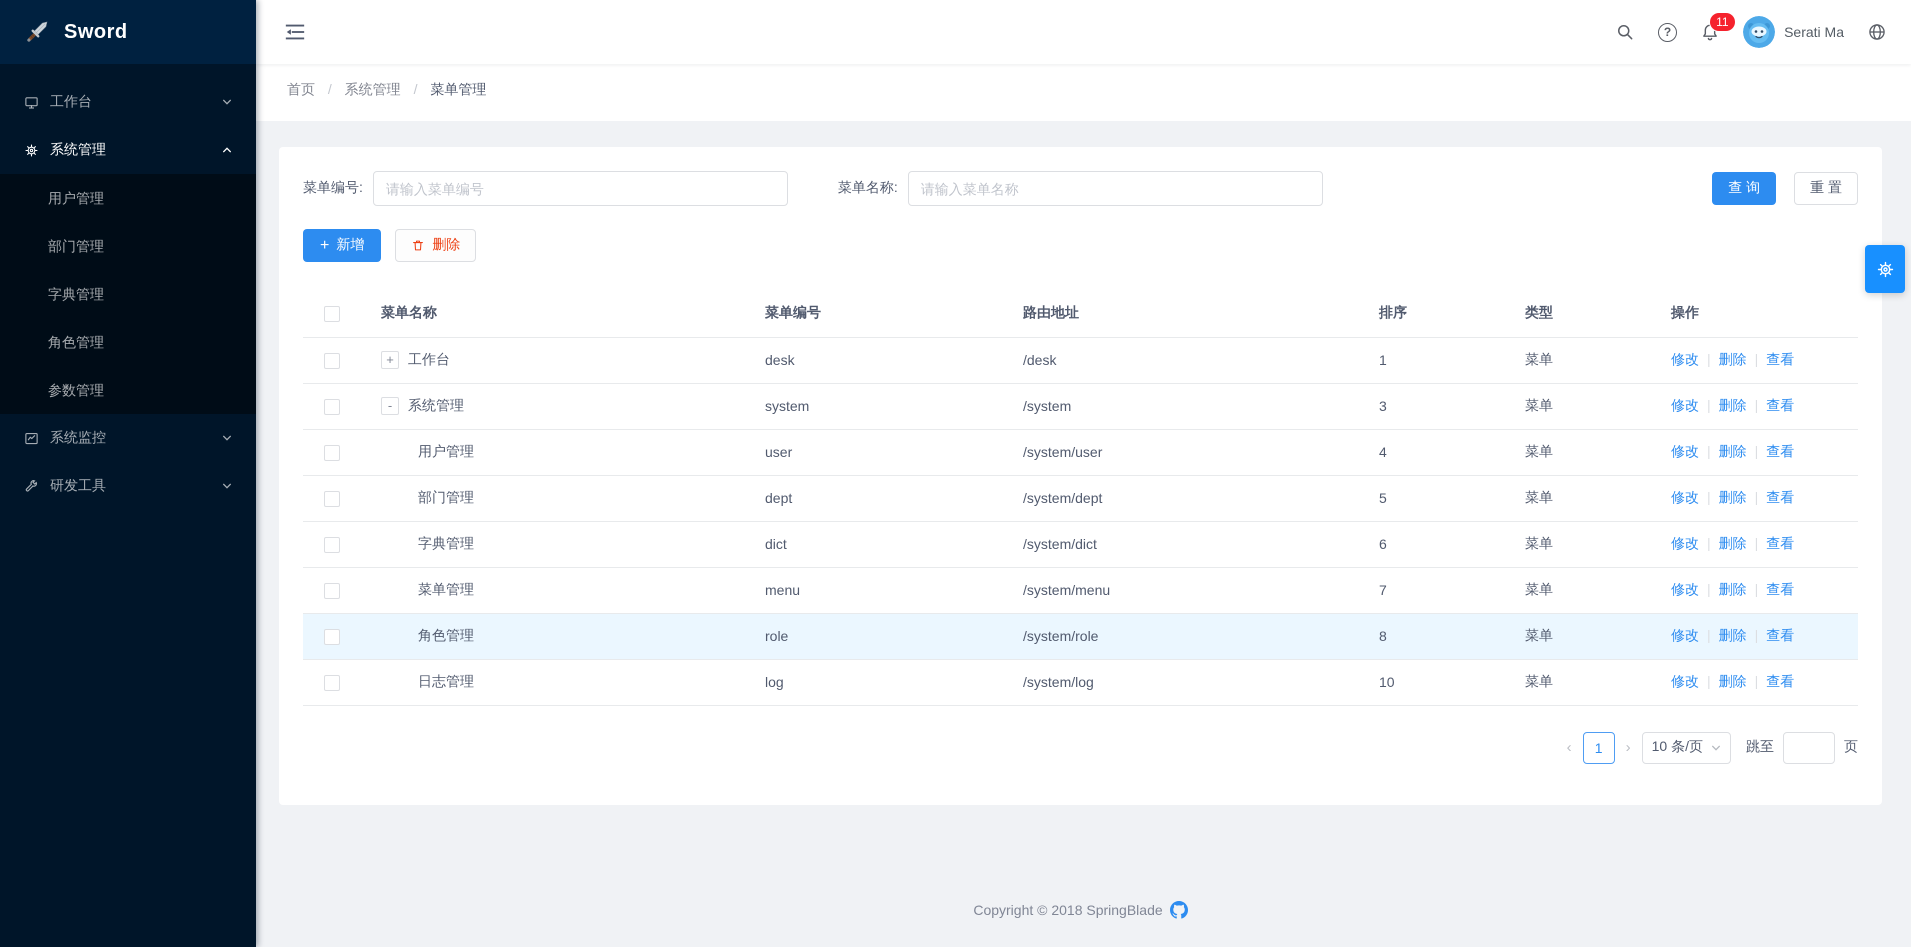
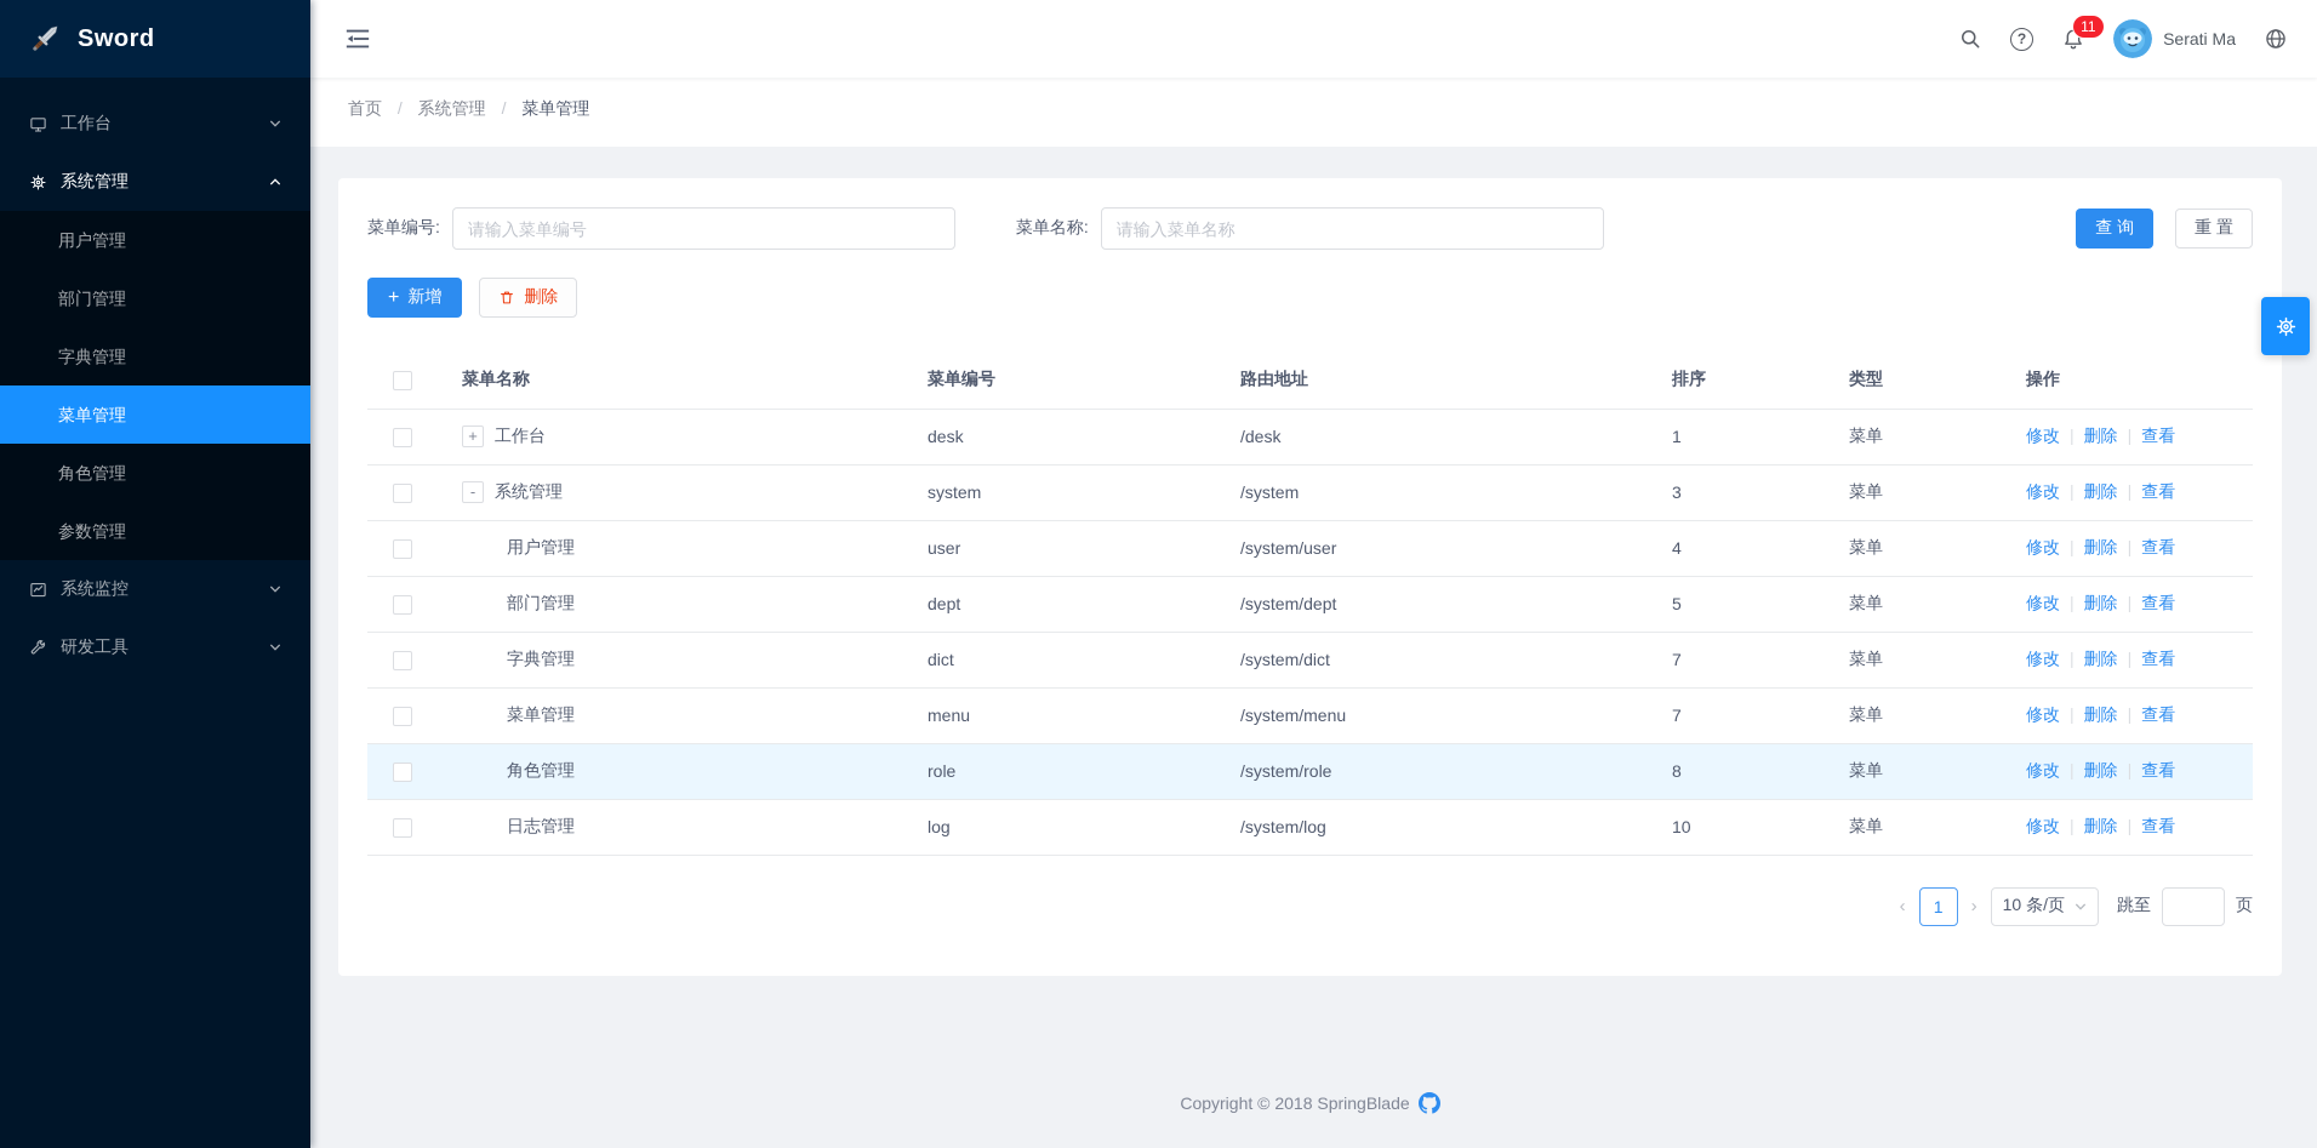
  Sword
  工作台
  系统管理
  用户管理
  部门管理
  字典管理
+ 菜单管理
  角色管理
  参数管理
  系统监控
  研发工具
  ?
  11
  Serati Ma
  首页 / 系统管理 / 菜单管理
  菜单编号:
  请输入菜单编号
  菜单名称:
  请输入菜单名称
  查 询
  重 置
  +
  新增
  删除
  	菜单名称	菜单编号	路由地址	排序	类型	操作
  	+ 工作台	desk	/desk	1	菜单	修改 | 删除 | 查看
  	- 系统管理	system	/system	3	菜单	修改 | 删除 | 查看
  	用户管理	user	/system/user	4	菜单	修改 | 删除 | 查看
  	部门管理	dept	/system/dept	5	菜单	修改 | 删除 | 查看
- 	字典管理	dict	/system/dict	6	菜单	修改 | 删除 | 查看
+ 	字典管理	dict	/system/dict	7	菜单	修改 | 删除 | 查看
  	菜单管理	menu	/system/menu	7	菜单	修改 | 删除 | 查看
  	角色管理	role	/system/role	8	菜单	修改 删除 | 查看
  	日志管理	log	/system/log	10	菜单	修改 | 删除 | 查看
  ‹
  1
  ›
  10 条/页
  跳至
  页
  Copyright © 2018 SpringBlade
